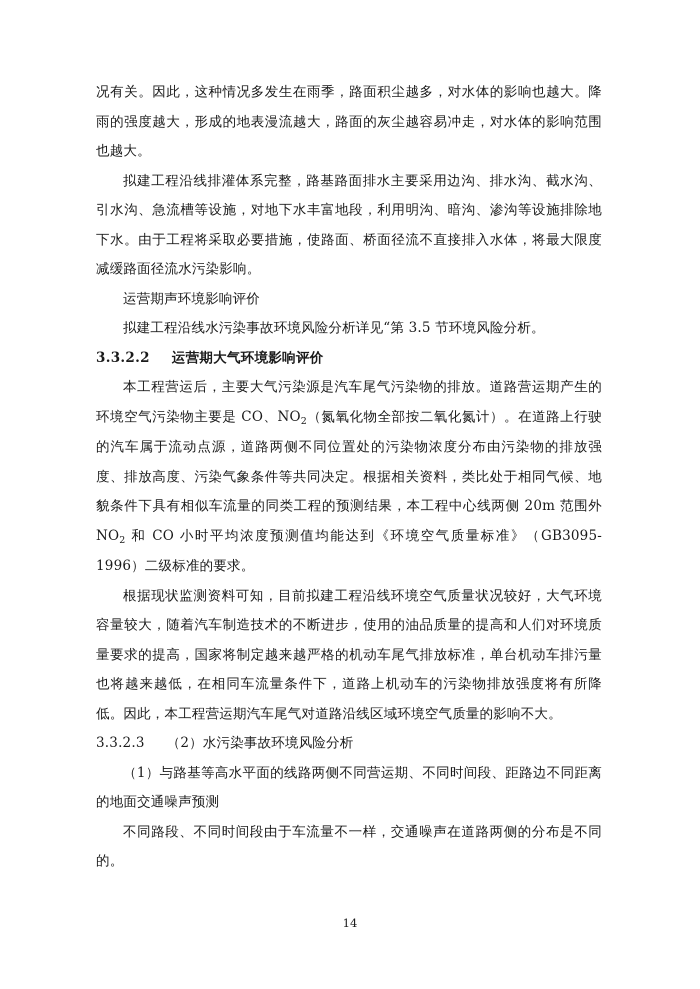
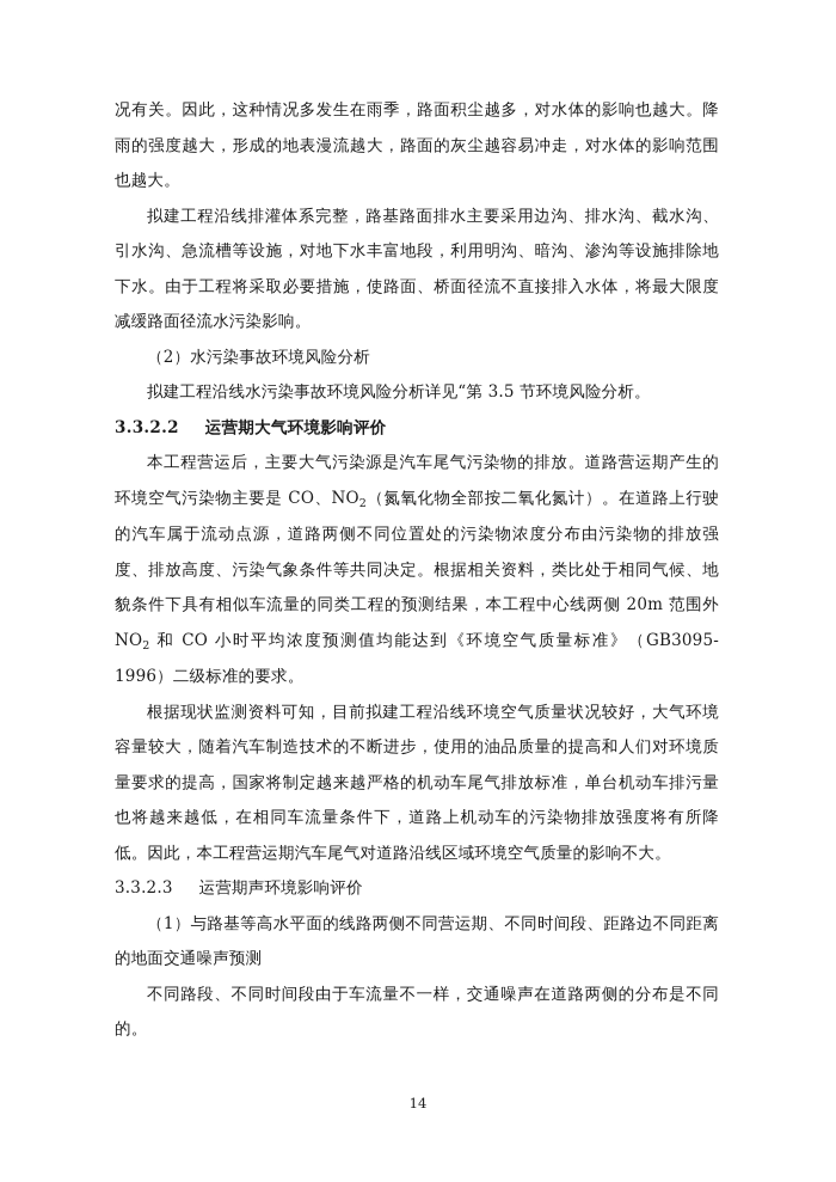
  况有关。因此，这种情况多发生在雨季，路面积尘越多，对水体的影响也越大。降雨的强度越大，形成的地表漫流越大，路面的灰尘越容易冲走，对水体的影响范围也越大。
  拟建工程沿线排灌体系完整，路基路面排水主要采用边沟、排水沟、截水沟、引水沟、急流槽等设施，对地下水丰富地段，利用明沟、暗沟、渗沟等设施排除地下水。由于工程将采取必要措施，使路面、桥面径流不直接排入水体，将最大限度减缓路面径流水污染影响。
- 运营期声环境影响评价
+ （2）水污染事故环境风险分析
  拟建工程沿线水污染事故环境风险分析详见“第 3.5 节环境风险分析。
  3.3.2.2 运营期大气环境影响评价
  本工程营运后，主要大气污染源是汽车尾气污染物的排放。道路营运期产生的环境空气污染物主要是 CO、NO2（氮氧化物全部按二氧化氮计）。在道路上行驶的汽车属于流动点源，道路两侧不同位置处的污染物浓度分布由污染物的排放强度、排放高度、污染气象条件等共同决定。根据相关资料，类比处于相同气候、地貌条件下具有相似车流量的同类工程的预测结果，本工程中心线两侧 20m 范围外 NO2 和 CO 小时平均浓度预测值均能达到《环境空气质量标准》（GB3095-1996）二级标准的要求。
  根据现状监测资料可知，目前拟建工程沿线环境空气质量状况较好，大气环境容量较大，随着汽车制造技术的不断进步，使用的油品质量的提高和人们对环境质量要求的提高，国家将制定越来越严格的机动车尾气排放标准，单台机动车排污量也将越来越低，在相同车流量条件下，道路上机动车的污染物排放强度将有所降低。因此，本工程营运期汽车尾气对道路沿线区域环境空气质量的影响不大。
- 3.3.2.3 （2）水污染事故环境风险分析
+ 3.3.2.3 运营期声环境影响评价
  （1）与路基等高水平面的线路两侧不同营运期、不同时间段、距路边不同距离的地面交通噪声预测
  不同路段、不同时间段由于车流量不一样，交通噪声在道路两侧的分布是不同的。
  14
